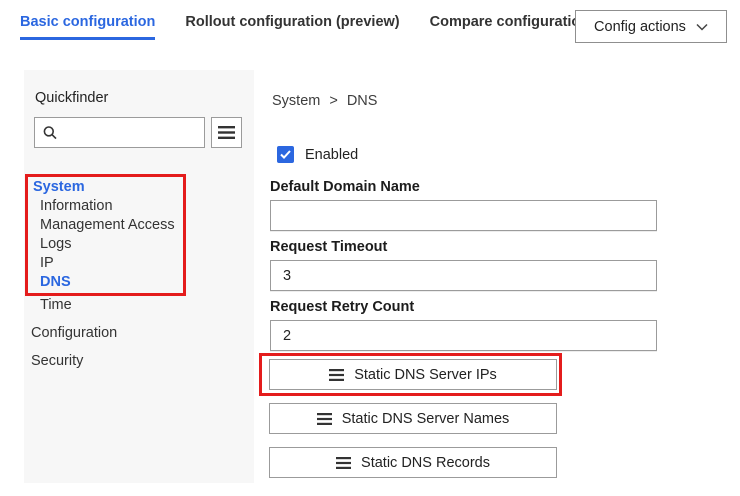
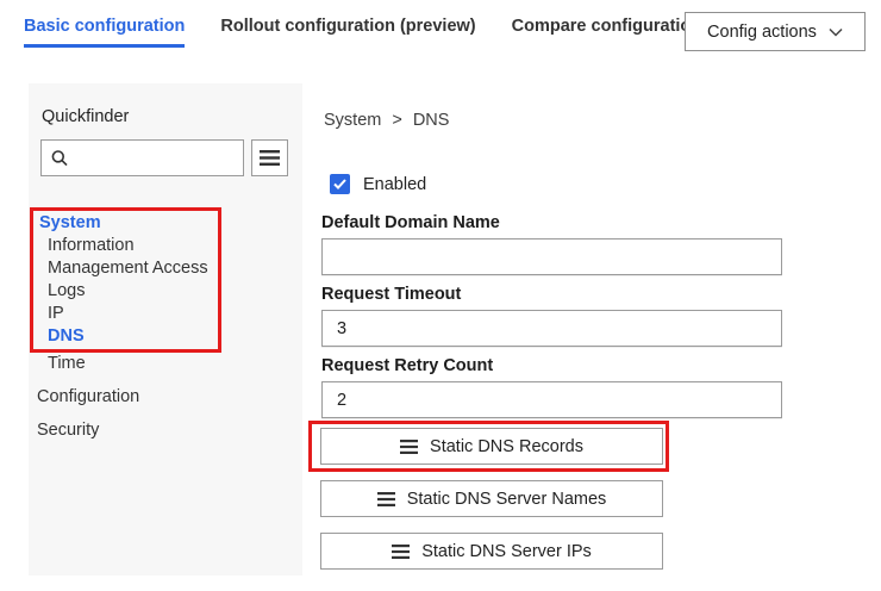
  Basic configuration
  Rollout configuration (preview)
  Compare configurati
  Config actions
  Quickfinder
  System
  Information
  Management Access
  Logs
  IP
  DNS
  Time
  Configuration
  Security
  System
  >
  DNS
  Enabled
  Default Domain Name
  Request Timeout
  3
  Request Retry Count
  2
- Static DNS Server IPs
+ Static DNS Records
  Static DNS Server Names
- Static DNS Records
+ Static DNS Server IPs
